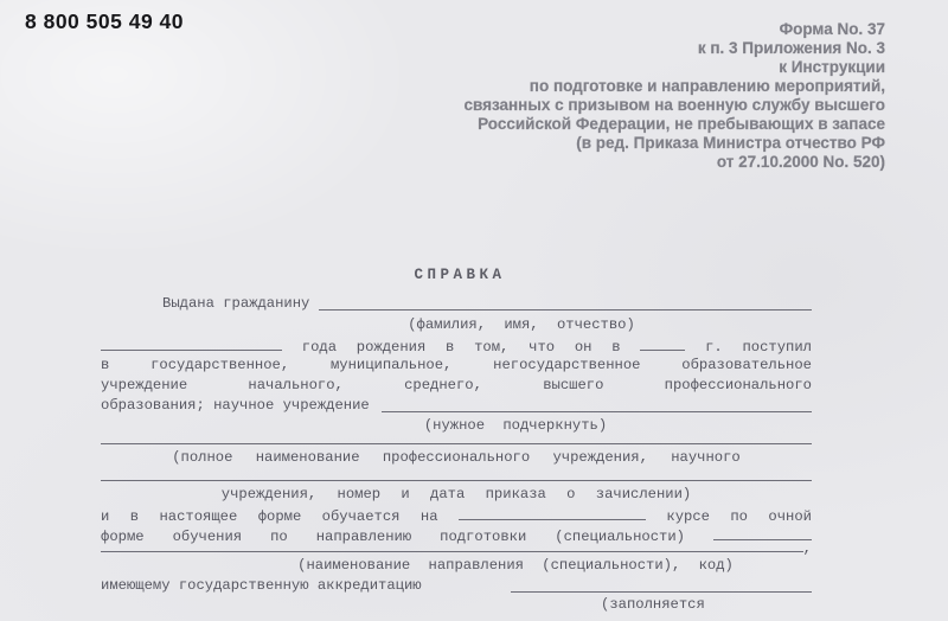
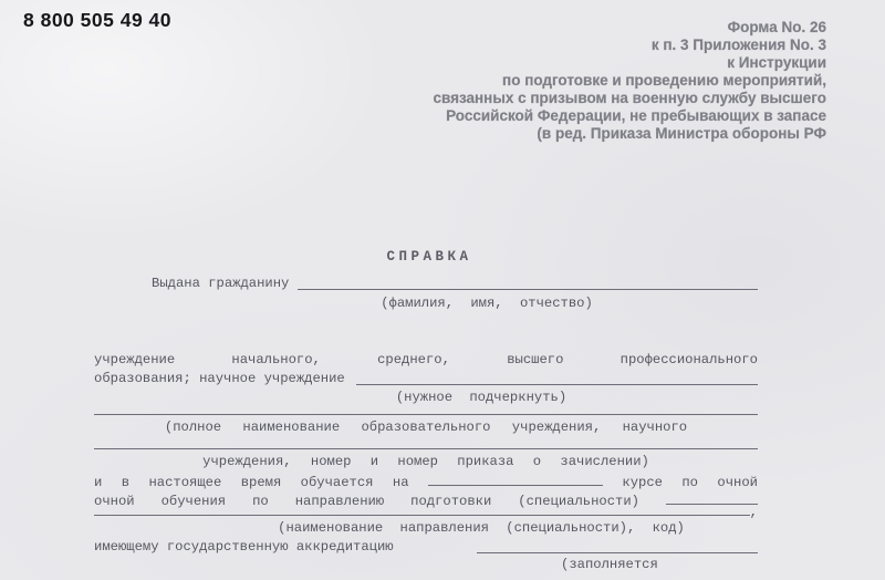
  8 800 505 49 40
- Форма No. 37
+ Форма No. 26
  к п. 3 Приложения No. 3
  к Инструкции
- по подготовке и направлению мероприятий,
+ по подготовке и проведению мероприятий,
  связанных с призывом на военную службу высшего
  Российской Федерации, не пребывающих в запасе
- (в ред. Приказа Министра отчество РФ
+ (в ред. Приказа Министра обороны РФ
- от 27.10.2000 No. 520)
  СПРАВКА
  Выдана гражданину
  (фамилия, имя, отчество)
- года рождения в том, что он в г. поступил
- в государственное, муниципальное, негосударственное образовательное
  учреждение начального, среднего, высшего профессионального
  образования; научное учреждение
  (нужное подчеркнуть)
- (полное наименование профессионального учреждения, научного
+ (полное наименование образовательного учреждения, научного
- учреждения, номер и дата приказа о зачислении)
+ учреждения, номер и номер приказа о зачислении)
- и в настоящее форме обучается на курсе по очной
+ и в настоящее время обучается на курсе по очной
- форме обучения по направлению подготовки (специальности)
+ очной обучения по направлению подготовки (специальности)
  ,
  (наименование направления (специальности), код)
  имеющему государственную аккредитацию
  (заполняется
